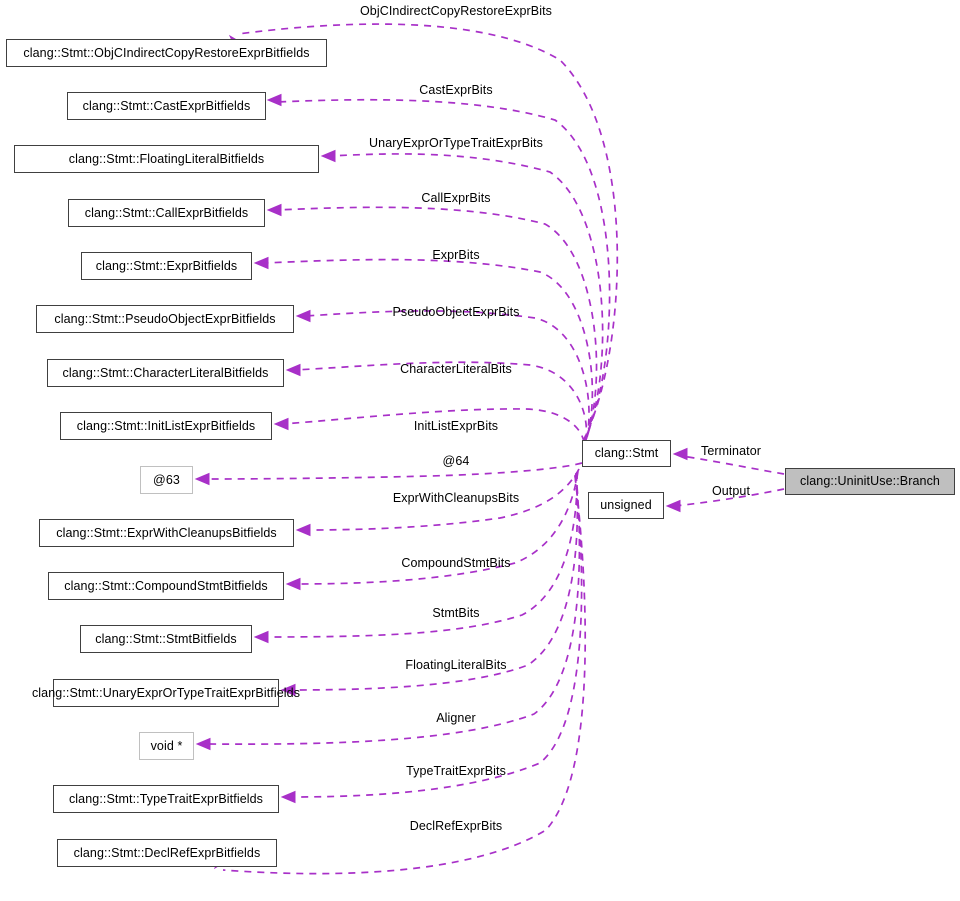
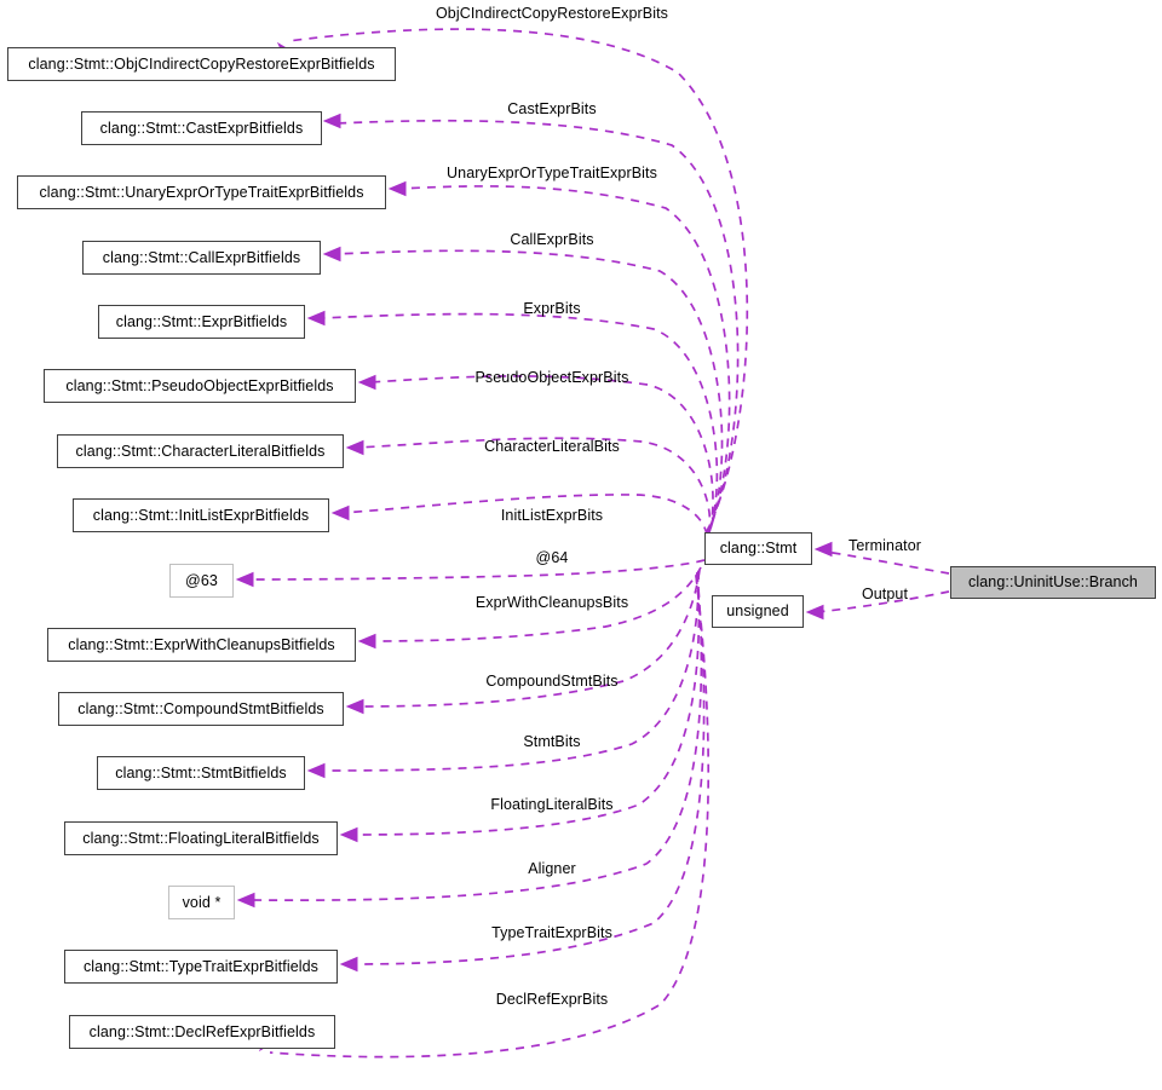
  clang::Stmt::ObjCIndirectCopyRestoreExprBitfields
  clang::Stmt::CastExprBitfields
- clang::Stmt::FloatingLiteralBitfields
+ clang::Stmt::UnaryExprOrTypeTraitExprBitfields
  clang::Stmt::CallExprBitfields
  clang::Stmt::ExprBitfields
  clang::Stmt::PseudoObjectExprBitfields
  clang::Stmt::CharacterLiteralBitfields
  clang::Stmt::InitListExprBitfields
  @63
  clang::Stmt::ExprWithCleanupsBitfields
  clang::Stmt::CompoundStmtBitfields
  clang::Stmt::StmtBitfields
- clang::Stmt::UnaryExprOrTypeTraitExprBitfields
+ clang::Stmt::FloatingLiteralBitfields
  void *
  clang::Stmt::TypeTraitExprBitfields
  clang::Stmt::DeclRefExprBitfields
  clang::Stmt
  unsigned
  clang::UninitUse::Branch
  ObjCIndirectCopyRestoreExprBits
  CastExprBits
  UnaryExprOrTypeTraitExprBits
  CallExprBits
  ExprBits
  PseudoObjectExprBits
  CharacterLiteralBits
  InitListExprBits
  @64
  ExprWithCleanupsBits
  CompoundStmtBits
  StmtBits
  FloatingLiteralBits
  Aligner
  TypeTraitExprBits
  DeclRefExprBits
  Terminator
  Output
